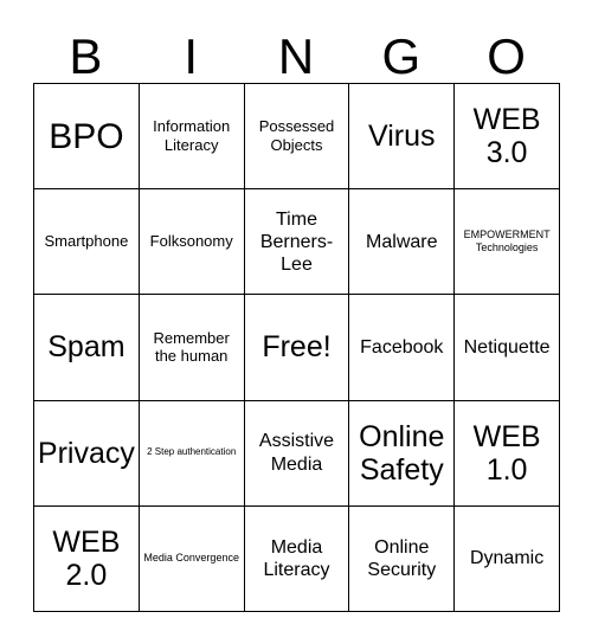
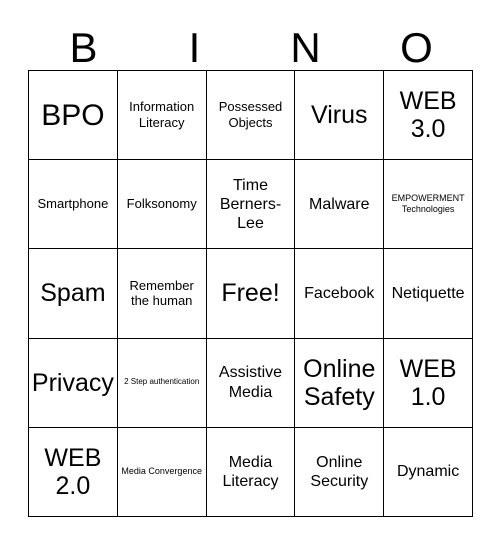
  B
  I
  N
- G
  O
  BPO	Information Literacy	Possessed Objects	Virus	WEB 3.0
  Smartphone	Folksonomy	Time Berners-Lee	Malware	EMPOWERMENT Technologies
  Spam	Remember the human	Free!	Facebook	Netiquette
  Privacy	2 Step authentication	Assistive Media	Online Safety	WEB 1.0
  WEB 2.0	Media Convergence	Media Literacy	Online Security	Dynamic
